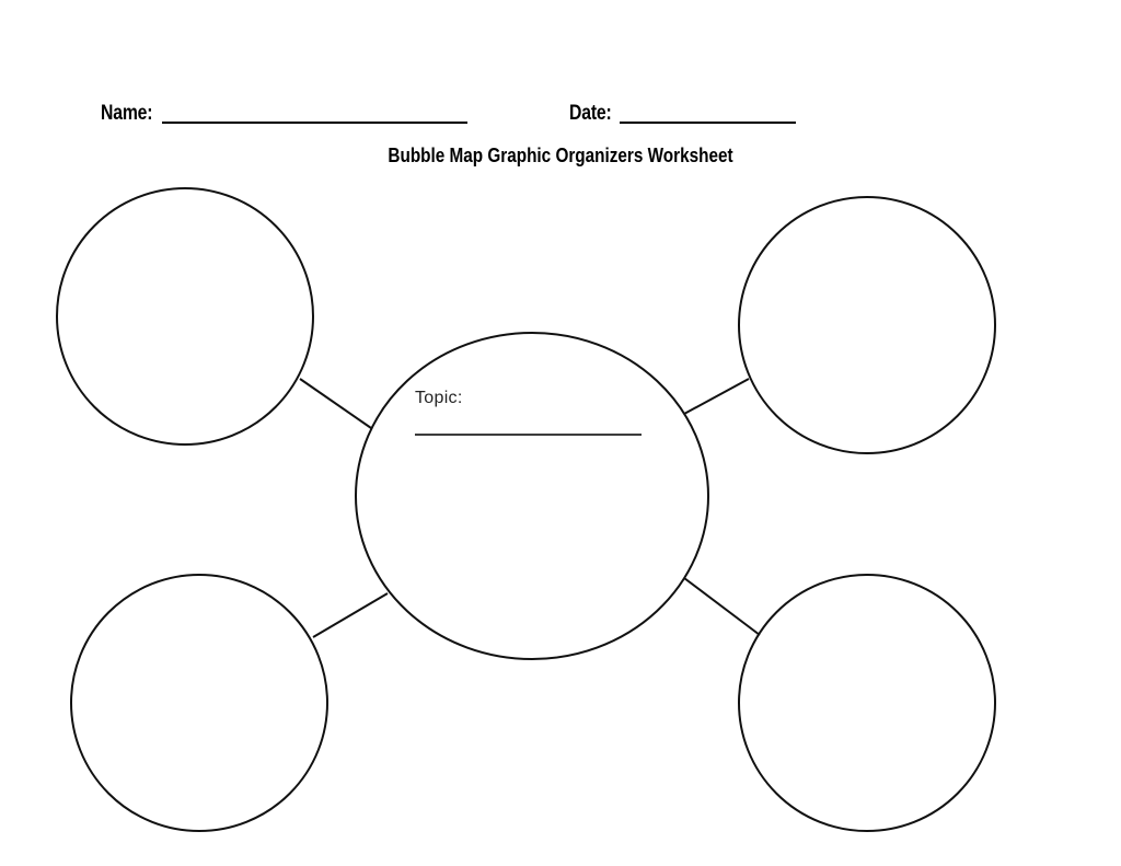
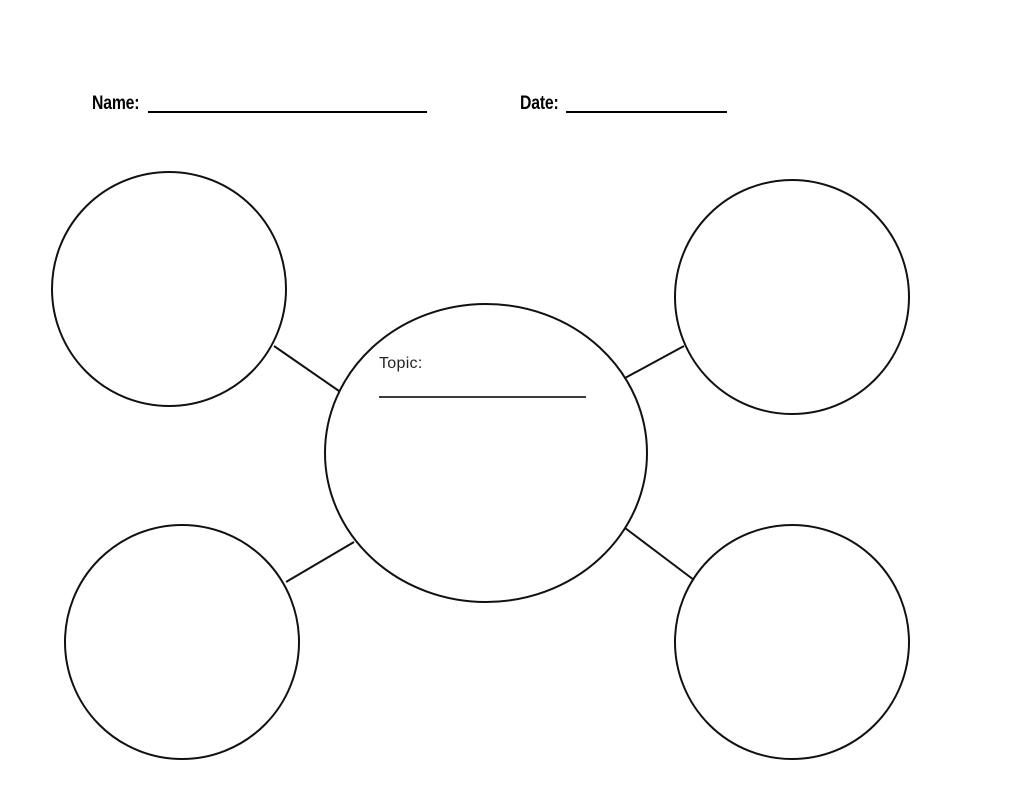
  Name:
  Date:
- Bubble Map Graphic Organizers Worksheet
  Topic:
